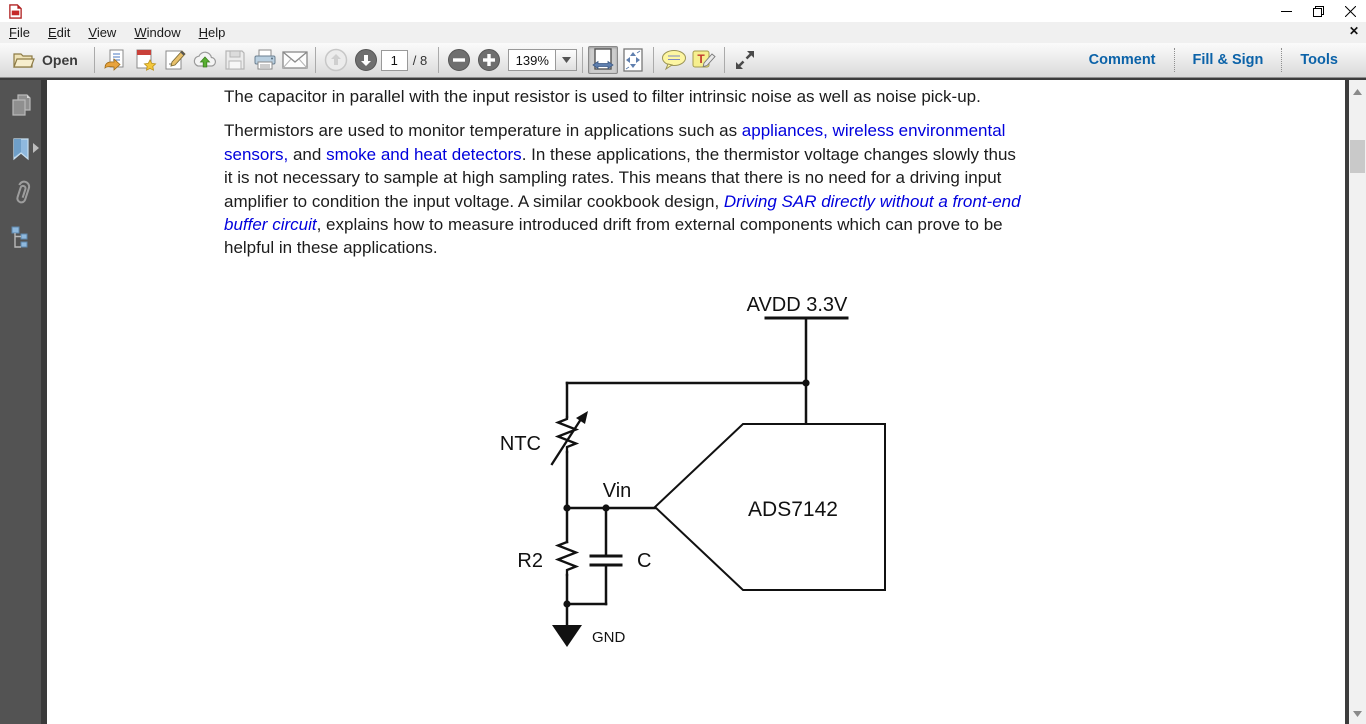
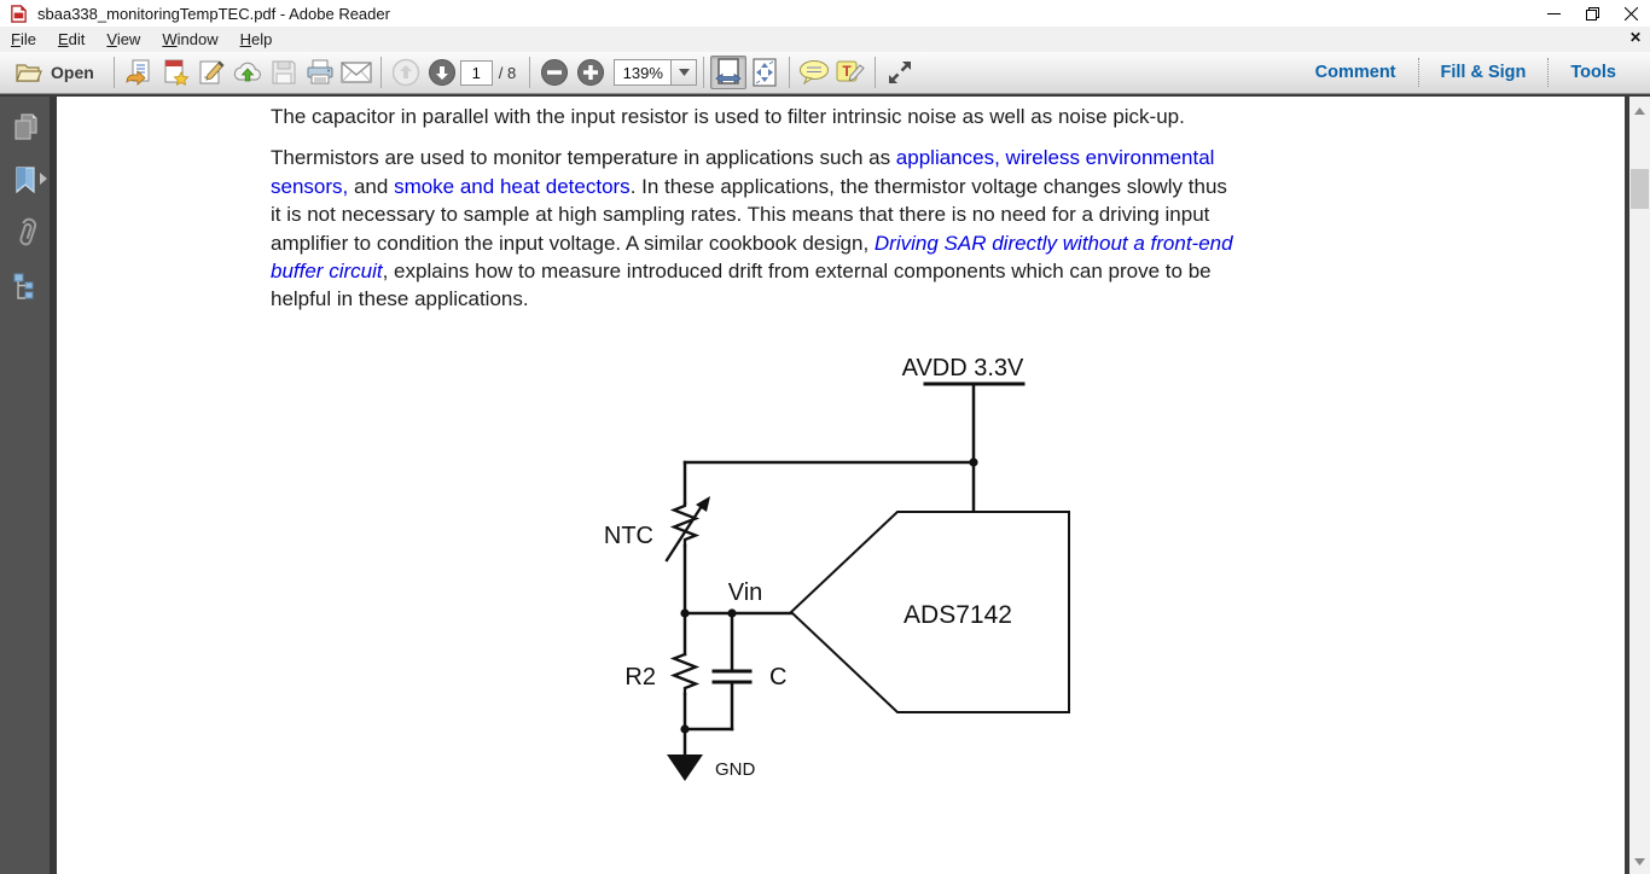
+ sbaa338_monitoringTempTEC.pdf - Adobe Reader
  File
  Edit
  View
  Window
  Help
  ✕
  Open
  1
  / 8
  139%
  T
  Comment
  Fill & Sign
  Tools
  The capacitor in parallel with the input resistor is used to filter intrinsic noise as well as noise pick-up.
  Thermistors are used to monitor temperature in applications such as appliances, wireless environmental
  sensors, and smoke and heat detectors. In these applications, the thermistor voltage changes slowly thus
  it is not necessary to sample at high sampling rates. This means that there is no need for a driving input
  amplifier to condition the input voltage. A similar cookbook design, Driving SAR directly without a front-end
  buffer circuit, explains how to measure introduced drift from external components which can prove to be
  helpful in these applications.
  AVDD 3.3V
  NTC
  Vin
  R2
  C
  ADS7142
  GND
